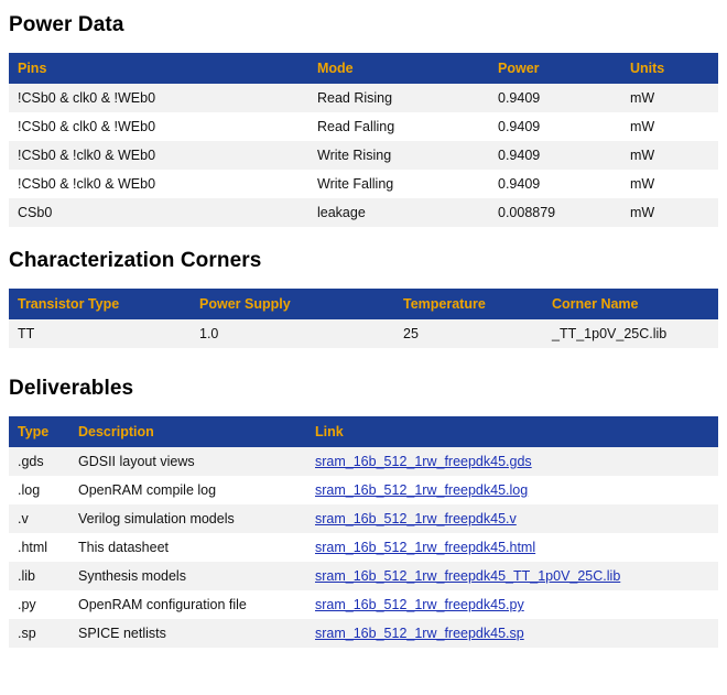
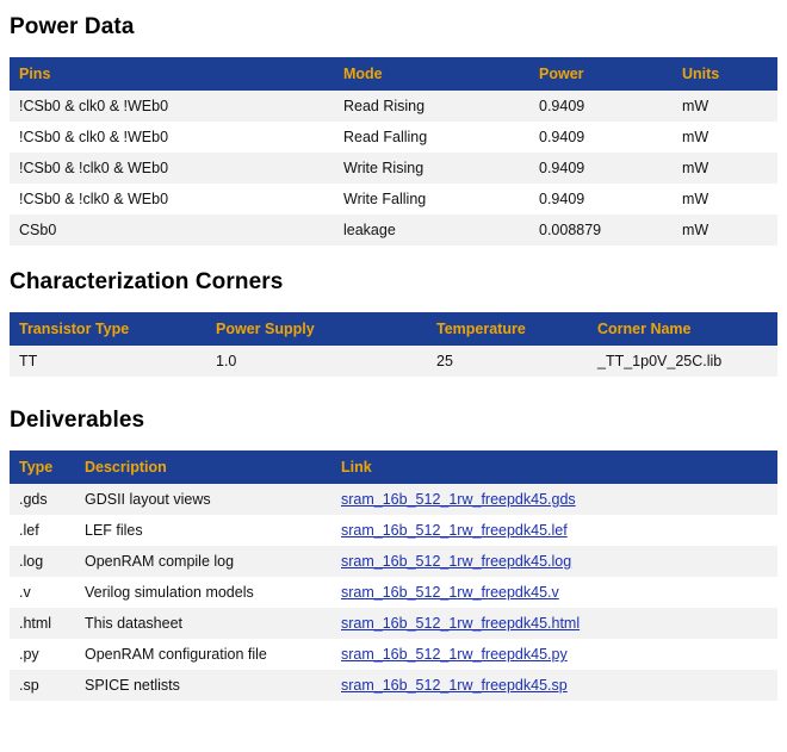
  Power Data
  Pins	Mode	Power	Units
  !CSb0 & clk0 & !WEb0	Read Rising	0.9409	mW
  !CSb0 & clk0 & !WEb0	Read Falling	0.9409	mW
  !CSb0 & !clk0 & WEb0	Write Rising	0.9409	mW
  !CSb0 & !clk0 & WEb0	Write Falling	0.9409	mW
  CSb0	leakage	0.008879	mW
  Characterization Corners
  Transistor Type	Power Supply	Temperature	Corner Name
  TT	1.0	25	_TT_1p0V_25C.lib
  Deliverables
  Type	Description	Link
  .gds	GDSII layout views	sram_16b_512_1rw_freepdk45.gds
+ .lef	LEF files	sram_16b_512_1rw_freepdk45.lef
  .log	OpenRAM compile log	sram_16b_512_1rw_freepdk45.log
  .v	Verilog simulation models	sram_16b_512_1rw_freepdk45.v
  .html	This datasheet	sram_16b_512_1rw_freepdk45.html
- .lib	Synthesis models	sram_16b_512_1rw_freepdk45_TT_1p0V_25C.lib
  .py	OpenRAM configuration file	sram_16b_512_1rw_freepdk45.py
  .sp	SPICE netlists	sram_16b_512_1rw_freepdk45.sp
